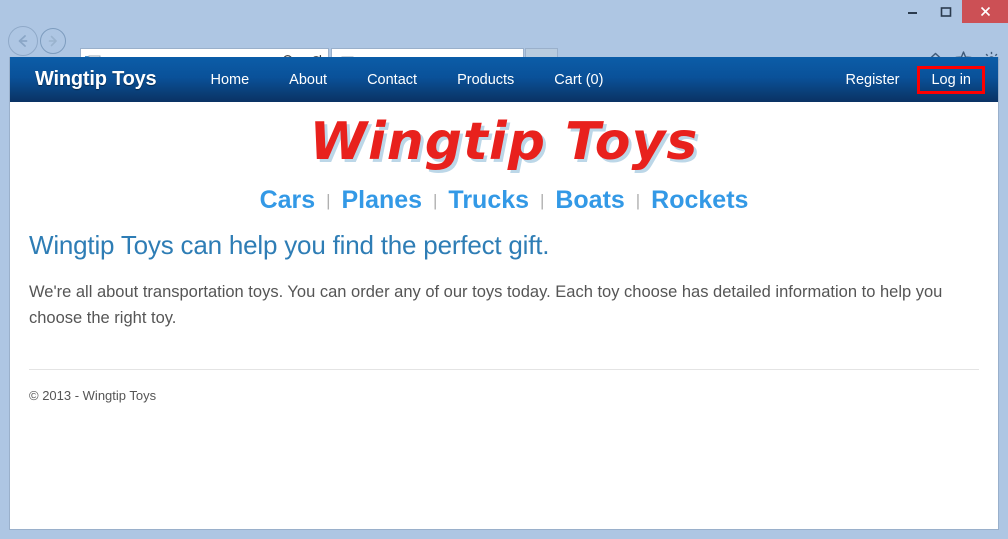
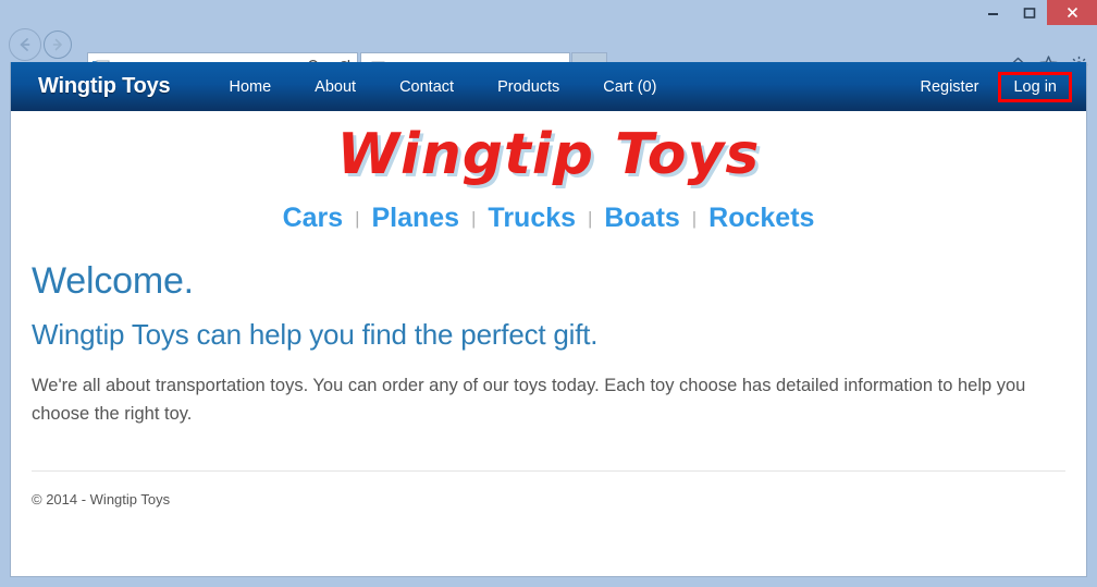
  Wingtip Toys
  Home
  About
  Contact
  Products
  Cart (0)
  Register
  Log in
  Wingtip Toys
  Cars | Planes | Trucks | Boats | Rockets
+ Welcome.
  Wingtip Toys can help you find the perfect gift.
  We're all about transportation toys. You can order any of our toys today. Each toy choose has detailed information to help you choose the right toy.
- © 2013 - Wingtip Toys
+ © 2014 - Wingtip Toys
